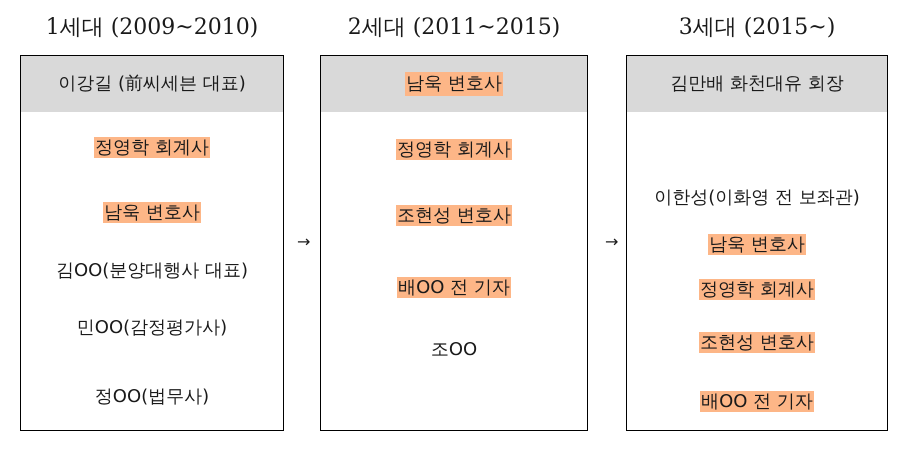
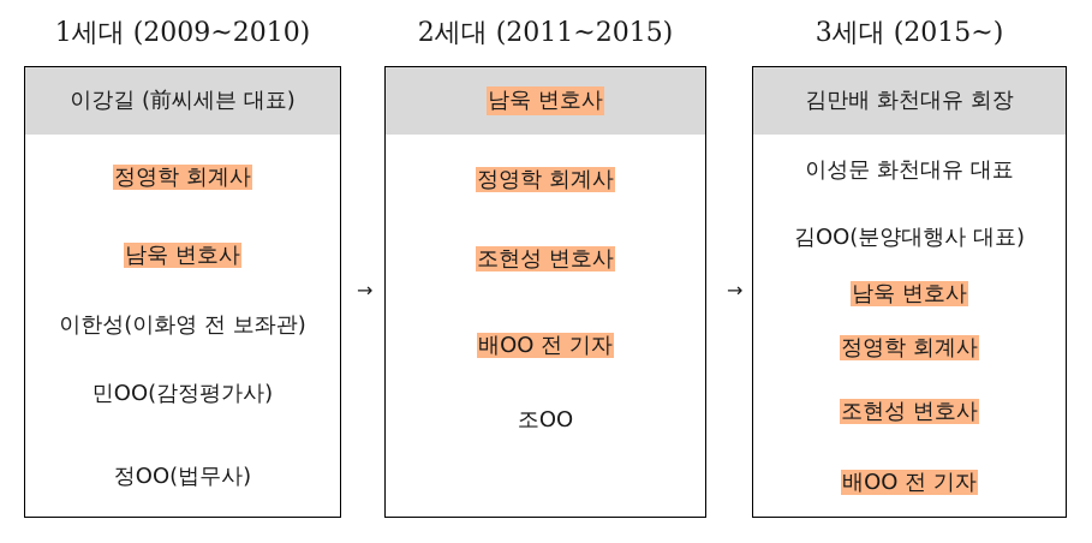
  1세대 (2009~2010)
  이강길 (前씨세븐 대표)
  정영학 회계사
  남욱 변호사
- 김OO(분양대행사 대표)
+ 이한성(이화영 전 보좌관)
  민OO(감정평가사)
  정OO(법무사)
  →
  2세대 (2011~2015)
  남욱 변호사
  정영학 회계사
  조현성 변호사
  배OO 전 기자
  조OO
  →
  3세대 (2015~)
  김만배 화천대유 회장
+ 이성문 화천대유 대표
- 이한성(이화영 전 보좌관)
+ 김OO(분양대행사 대표)
  남욱 변호사
  정영학 회계사
  조현성 변호사
  배OO 전 기자
